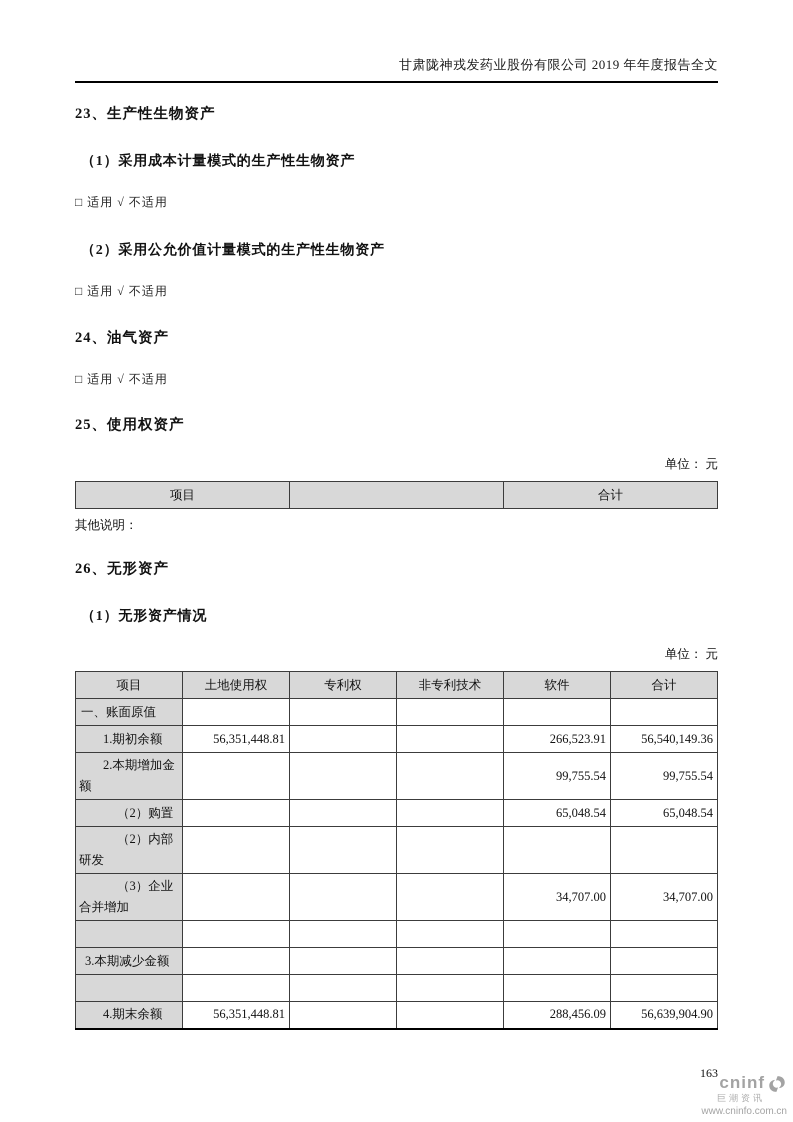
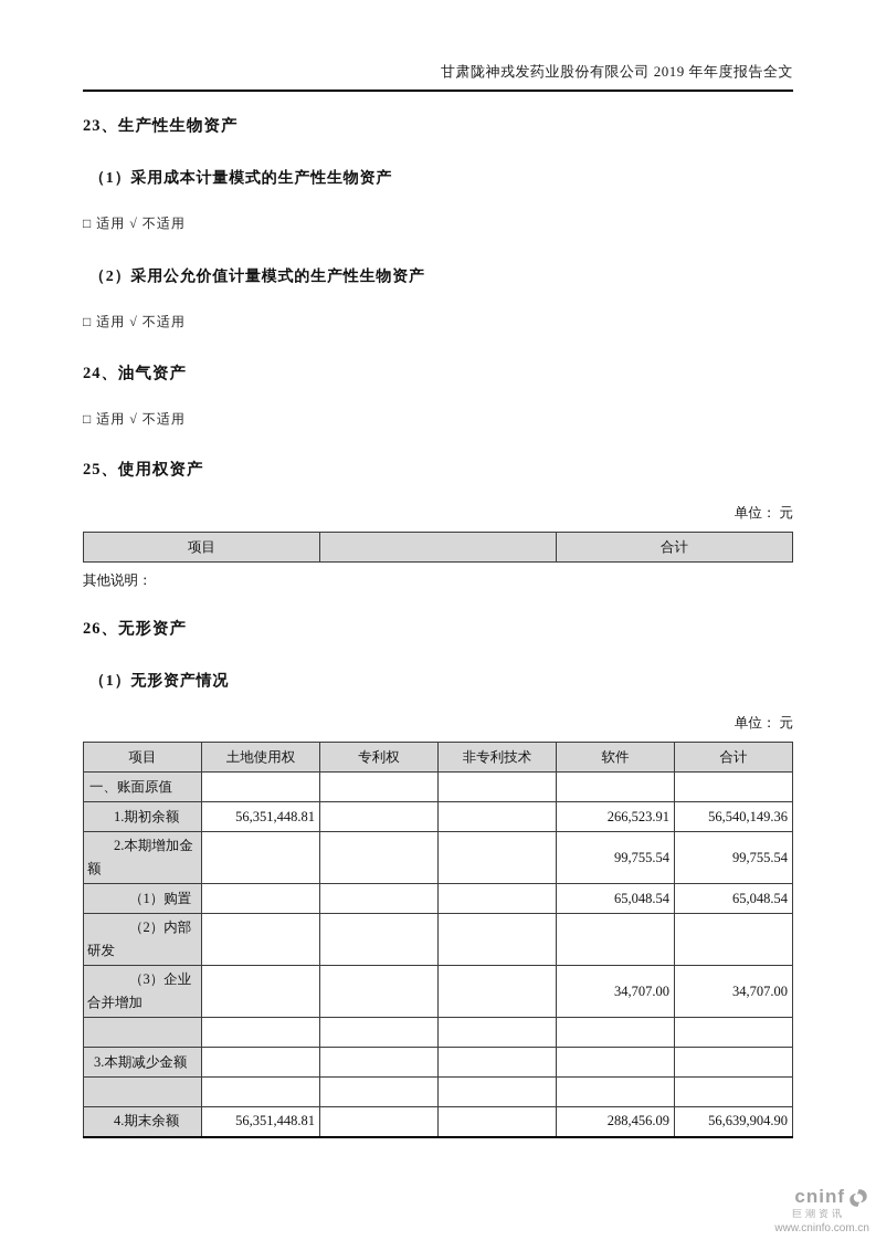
  甘肃陇神戎发药业股份有限公司 2019 年年度报告全文
  23、生产性生物资产
  （1）采用成本计量模式的生产性生物资产
  □ 适用 √ 不适用
  （2）采用公允价值计量模式的生产性生物资产
  □ 适用 √ 不适用
  24、油气资产
  □ 适用 √ 不适用
  25、使用权资产
  单位： 元
  项目		合计
  其他说明：
  26、无形资产
  （1）无形资产情况
  单位： 元
  项目	土地使用权	专利权	非专利技术	软件	合计
  一、账面原值
  1.期初余额	56,351,448.81			266,523.91	56,540,149.36
  2.本期增加金额				99,755.54	99,755.54
- （2）购置				65,048.54	65,048.54
+ （1）购置				65,048.54	65,048.54
  （2）内部研发
  （3）企业合并增加				34,707.00	34,707.00
  3.本期减少金额
  4.期末余额	56,351,448.81			288,456.09	56,639,904.90
- 163
  cninf
  巨潮资讯
  www.cninfo.com.cn
